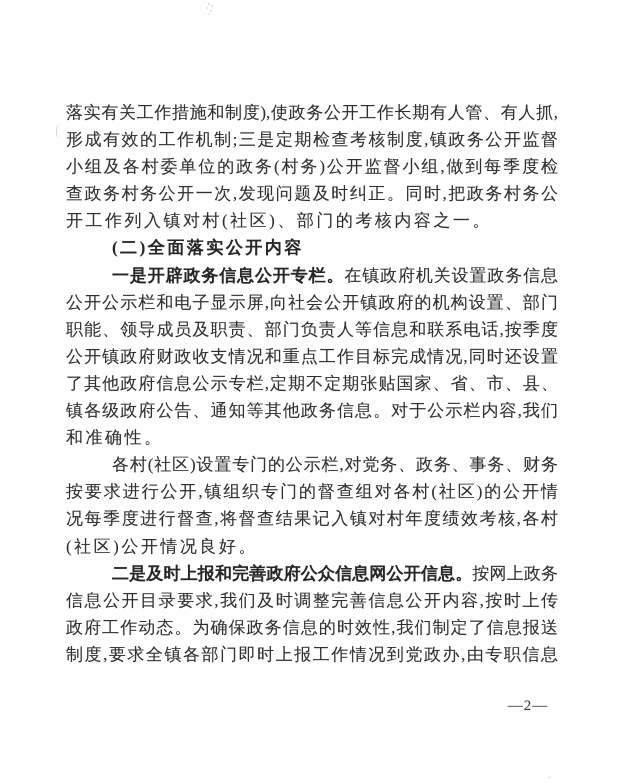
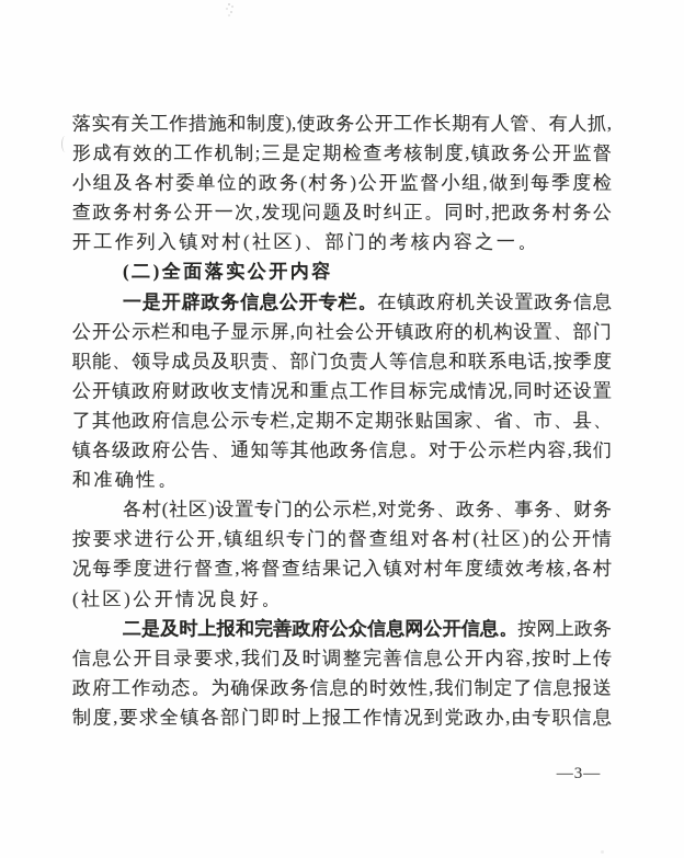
  落实有关工作措施和制度),使政务公开工作长期有人管、有人抓,
  形成有效的工作机制;三是定期检查考核制度,镇政务公开监督
  小组及各村委单位的政务(村务)公开监督小组,做到每季度检
  查政务村务公开一次,发现问题及时纠正。同时,把政务村务公
  开工作列入镇对村(社区)、部门的考核内容之一。
  (二)全面落实公开内容
  一是开辟政务信息公开专栏。在镇政府机关设置政务信息
  公开公示栏和电子显示屏,向社会公开镇政府的机构设置、部门
  职能、领导成员及职责、部门负责人等信息和联系电话,按季度
  公开镇政府财政收支情况和重点工作目标完成情况,同时还设置
  了其他政府信息公示专栏,定期不定期张贴国家、省、市、县、
  镇各级政府公告、通知等其他政务信息。对于公示栏内容,我们
  和准确性。
  各村(社区)设置专门的公示栏,对党务、政务、事务、财务
  按要求进行公开,镇组织专门的督查组对各村(社区)的公开情
  况每季度进行督查,将督查结果记入镇对村年度绩效考核,各村
  (社区)公开情况良好。
  二是及时上报和完善政府公众信息网公开信息。按网上政务
  信息公开目录要求,我们及时调整完善信息公开内容,按时上传
  政府工作动态。为确保政务信息的时效性,我们制定了信息报送
  制度,要求全镇各部门即时上报工作情况到党政办,由专职信息
- —2—
+ —3—
